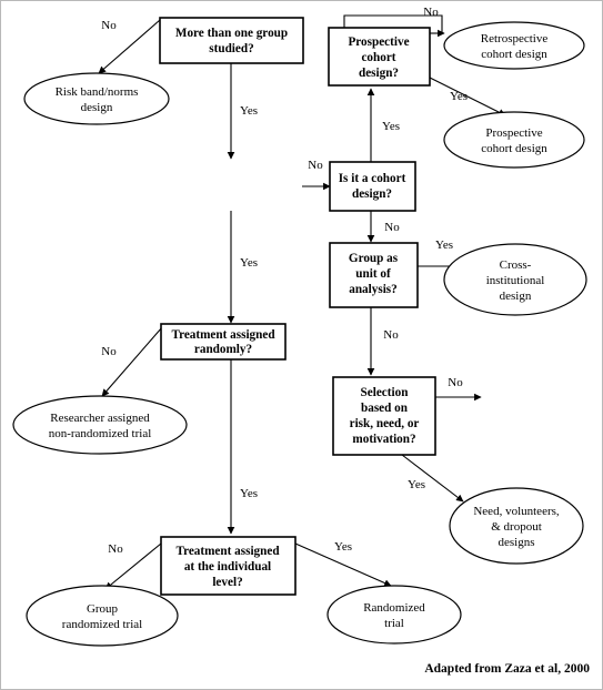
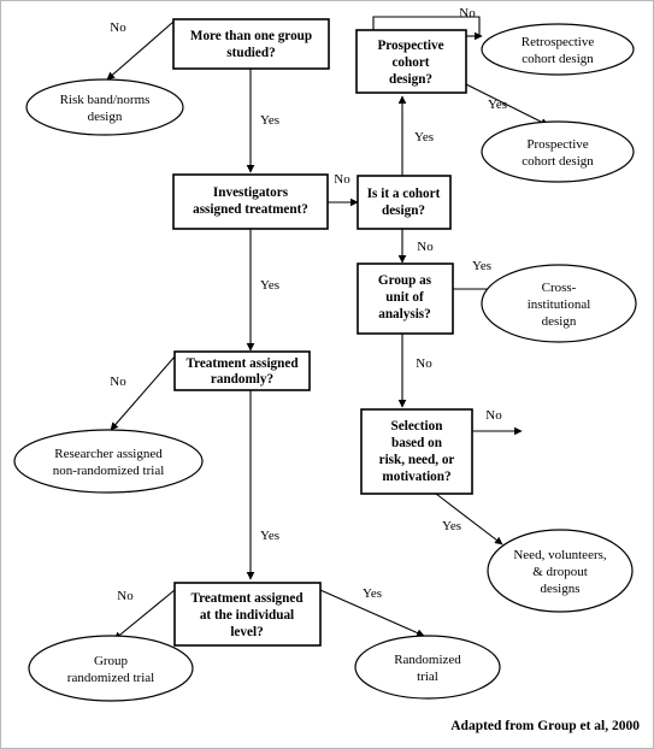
  No
  Yes
  No
  Yes
  No
  Yes
  No
  Yes
  No
  Yes
  Yes
  No
  Yes
  No
  No
  Yes
  More than one group
  studied?
+ Investigators
+ assigned treatment?
  Treatment assigned
  randomly?
  Treatment assigned
  at the individual
  level?
  Prospective
  cohort
  design?
  Is it a cohort
  design?
  Group as
  unit of
  analysis?
  Selection
  based on
  risk, need, or
  motivation?
  Risk band/norms
  design
  Researcher assigned
  non-randomized trial
  Group
  randomized trial
  Randomized
  trial
  Retrospective
  cohort design
  Prospective
  cohort design
  Cross-
  institutional
  design
  Need, volunteers,
  & dropout
  designs
- Adapted from Zaza et al, 2000
+ Adapted from Group et al, 2000
